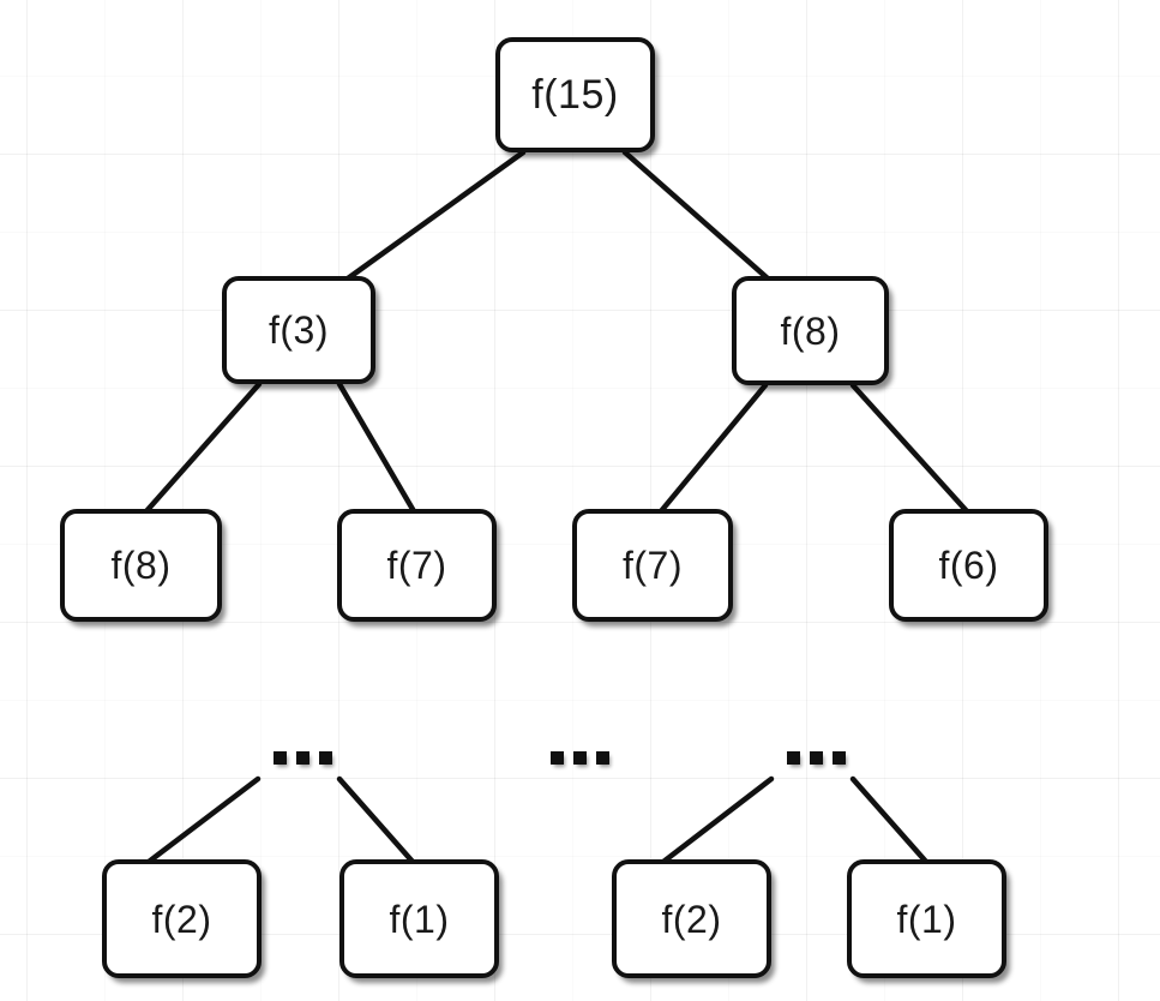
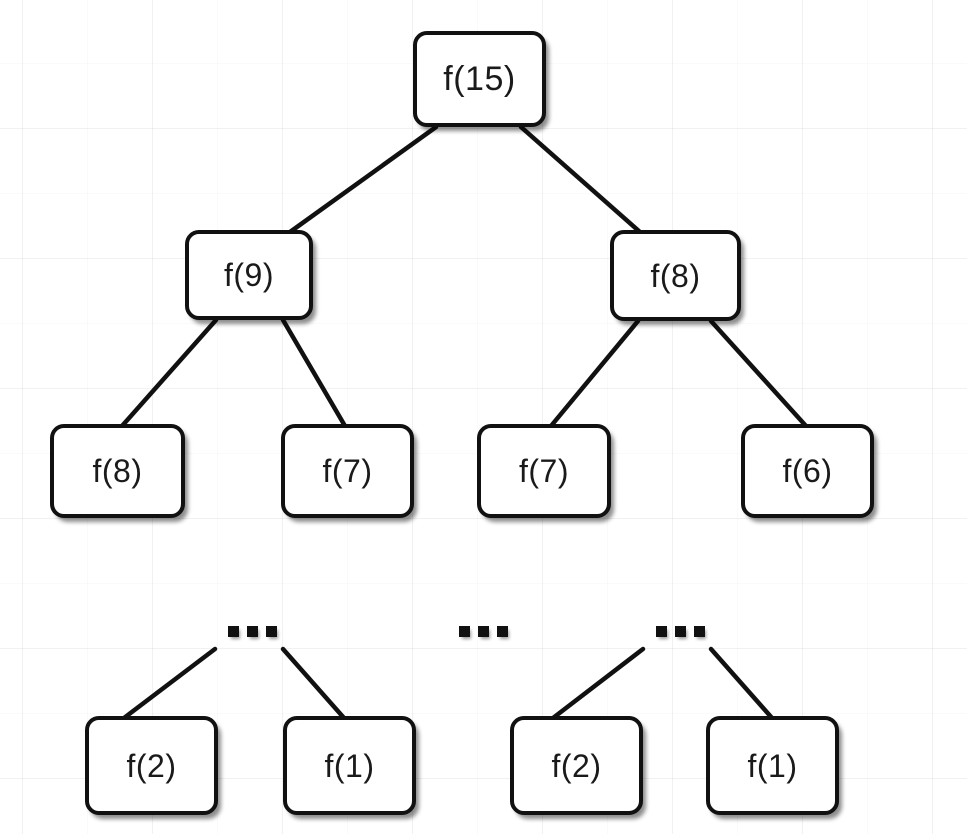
  f(15)
- f(3)
+ f(9)
  f(8)
  f(8)
  f(7)
  f(7)
  f(6)
  f(2)
  f(1)
  f(2)
  f(1)
